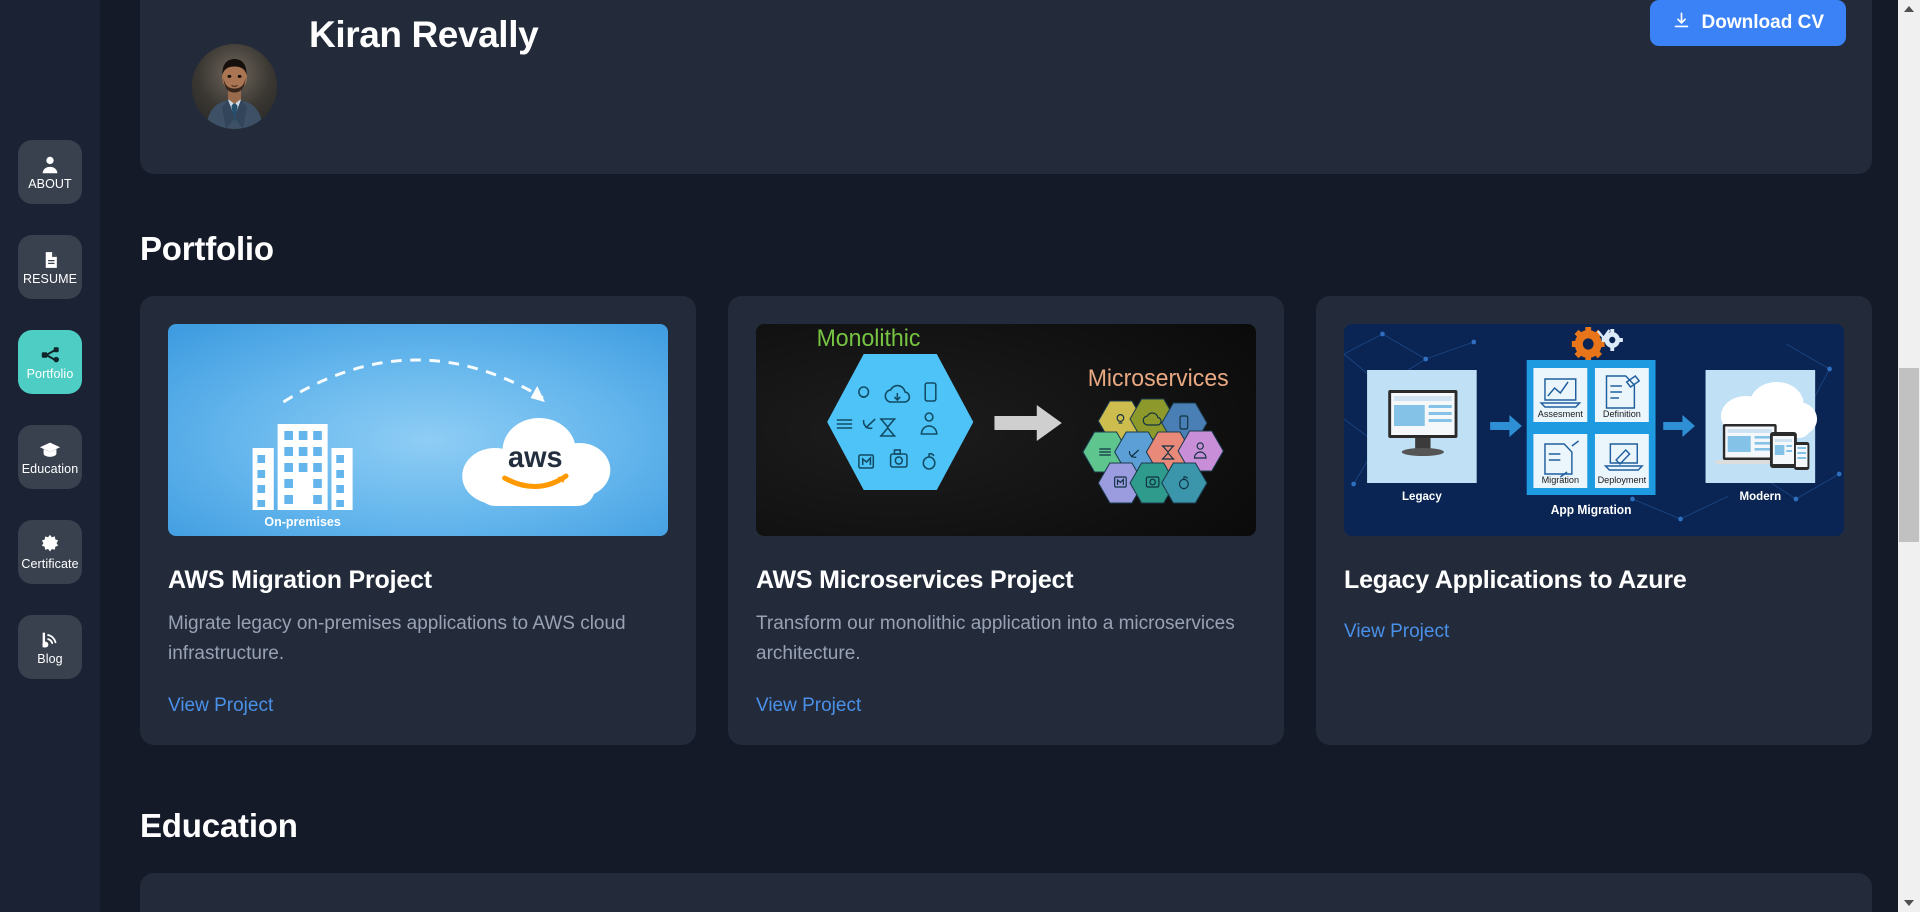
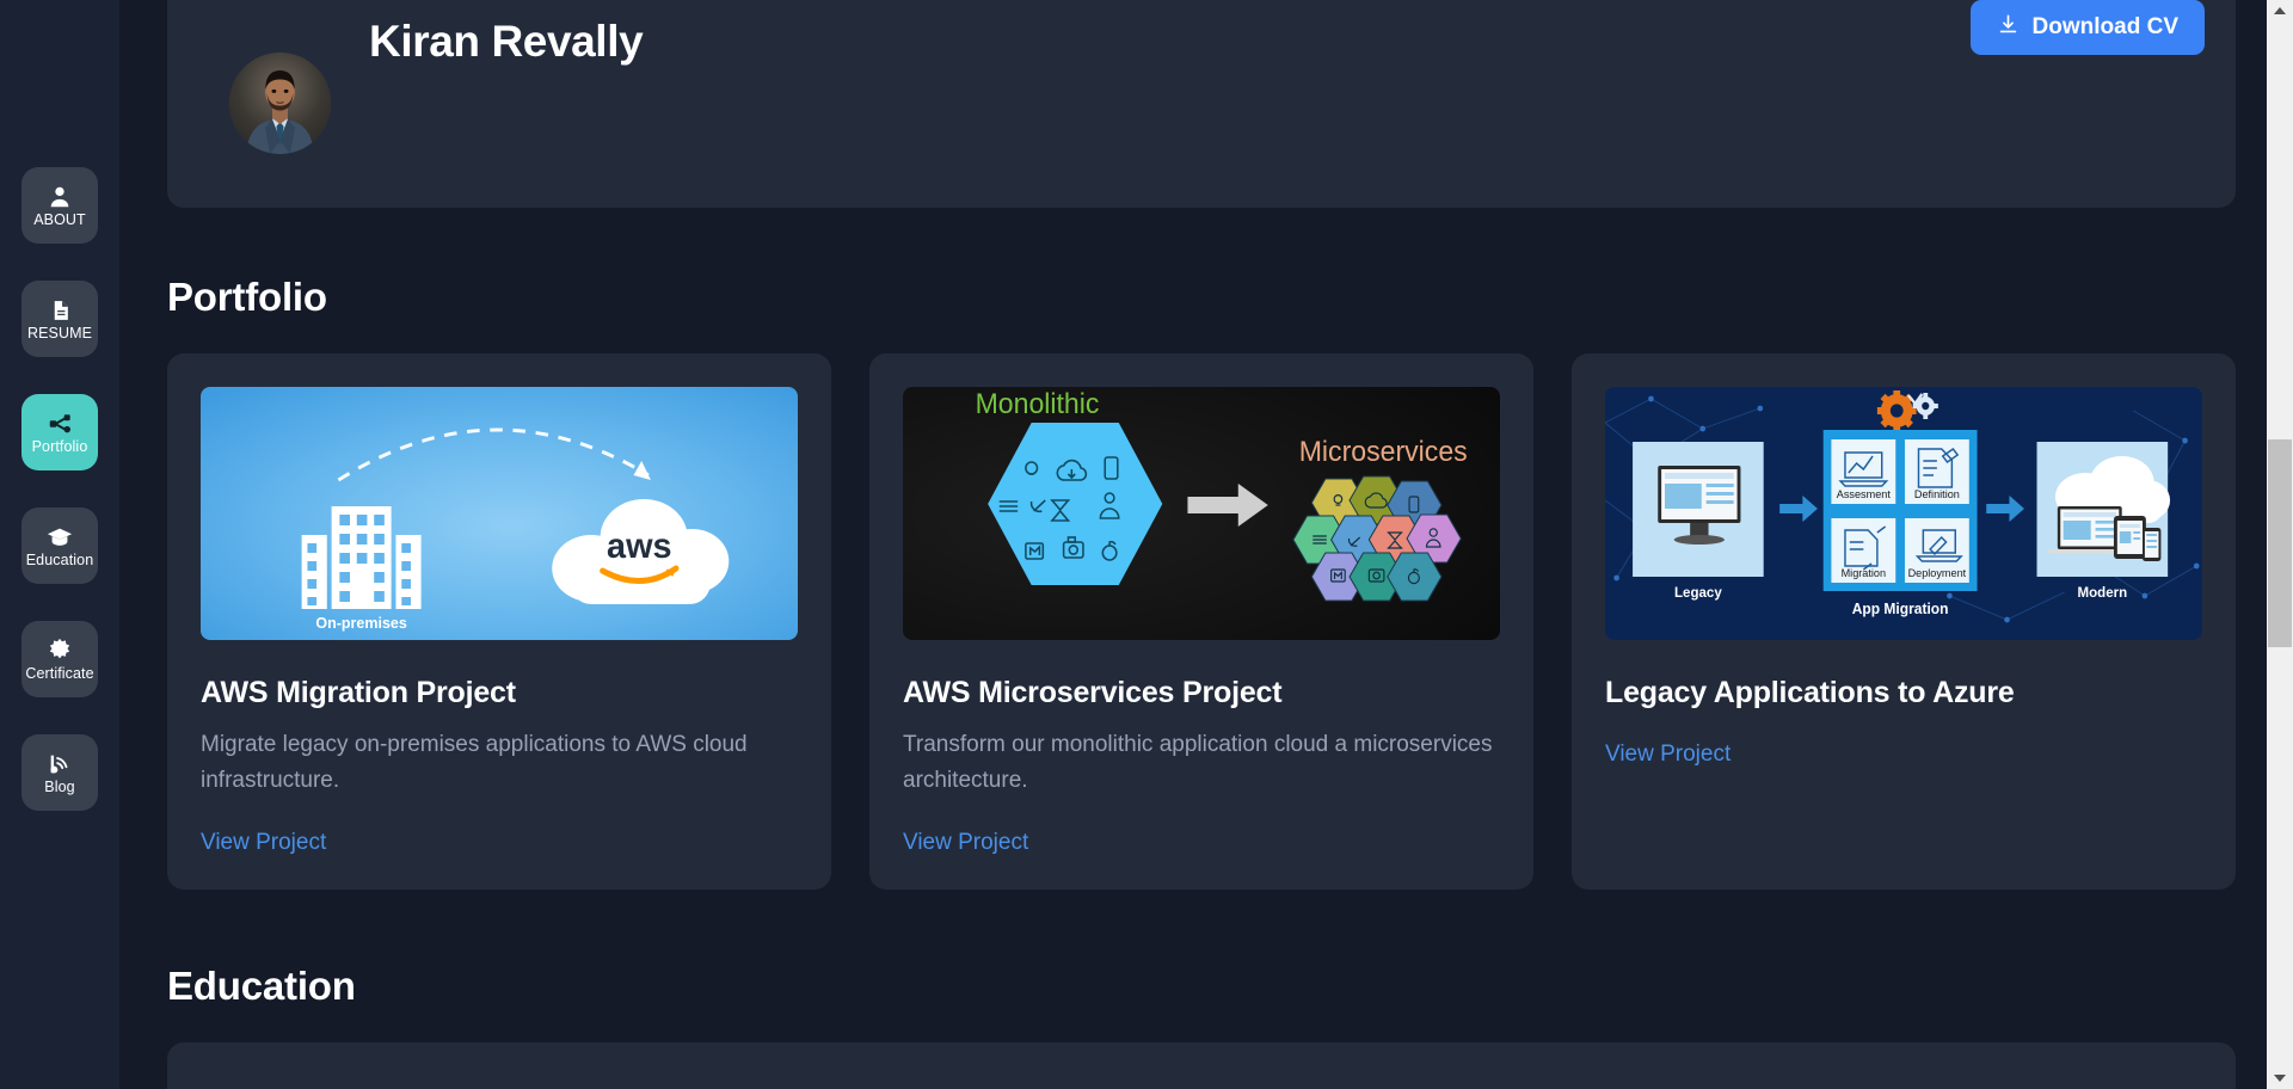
  ABOUT
  RESUME
  Portfolio
  Education
  Certificate
  Blog
  Kiran Revally
  Download CV
  Portfolio
  On-premises
  aws
  AWS Migration Project
  Migrate legacy on-premises applications to AWS cloud infrastructure.
  View Project
  Monolithic
  Microservices
  AWS Microservices Project
- Transform our monolithic application into a microservices architecture.
+ Transform our monolithic application cloud a microservices architecture.
  View Project
  Legacy
  Assesment
  Definition
  Migration
  Deployment
  App Migration
  Modern
  Legacy Applications to Azure
  View Project
  Education
